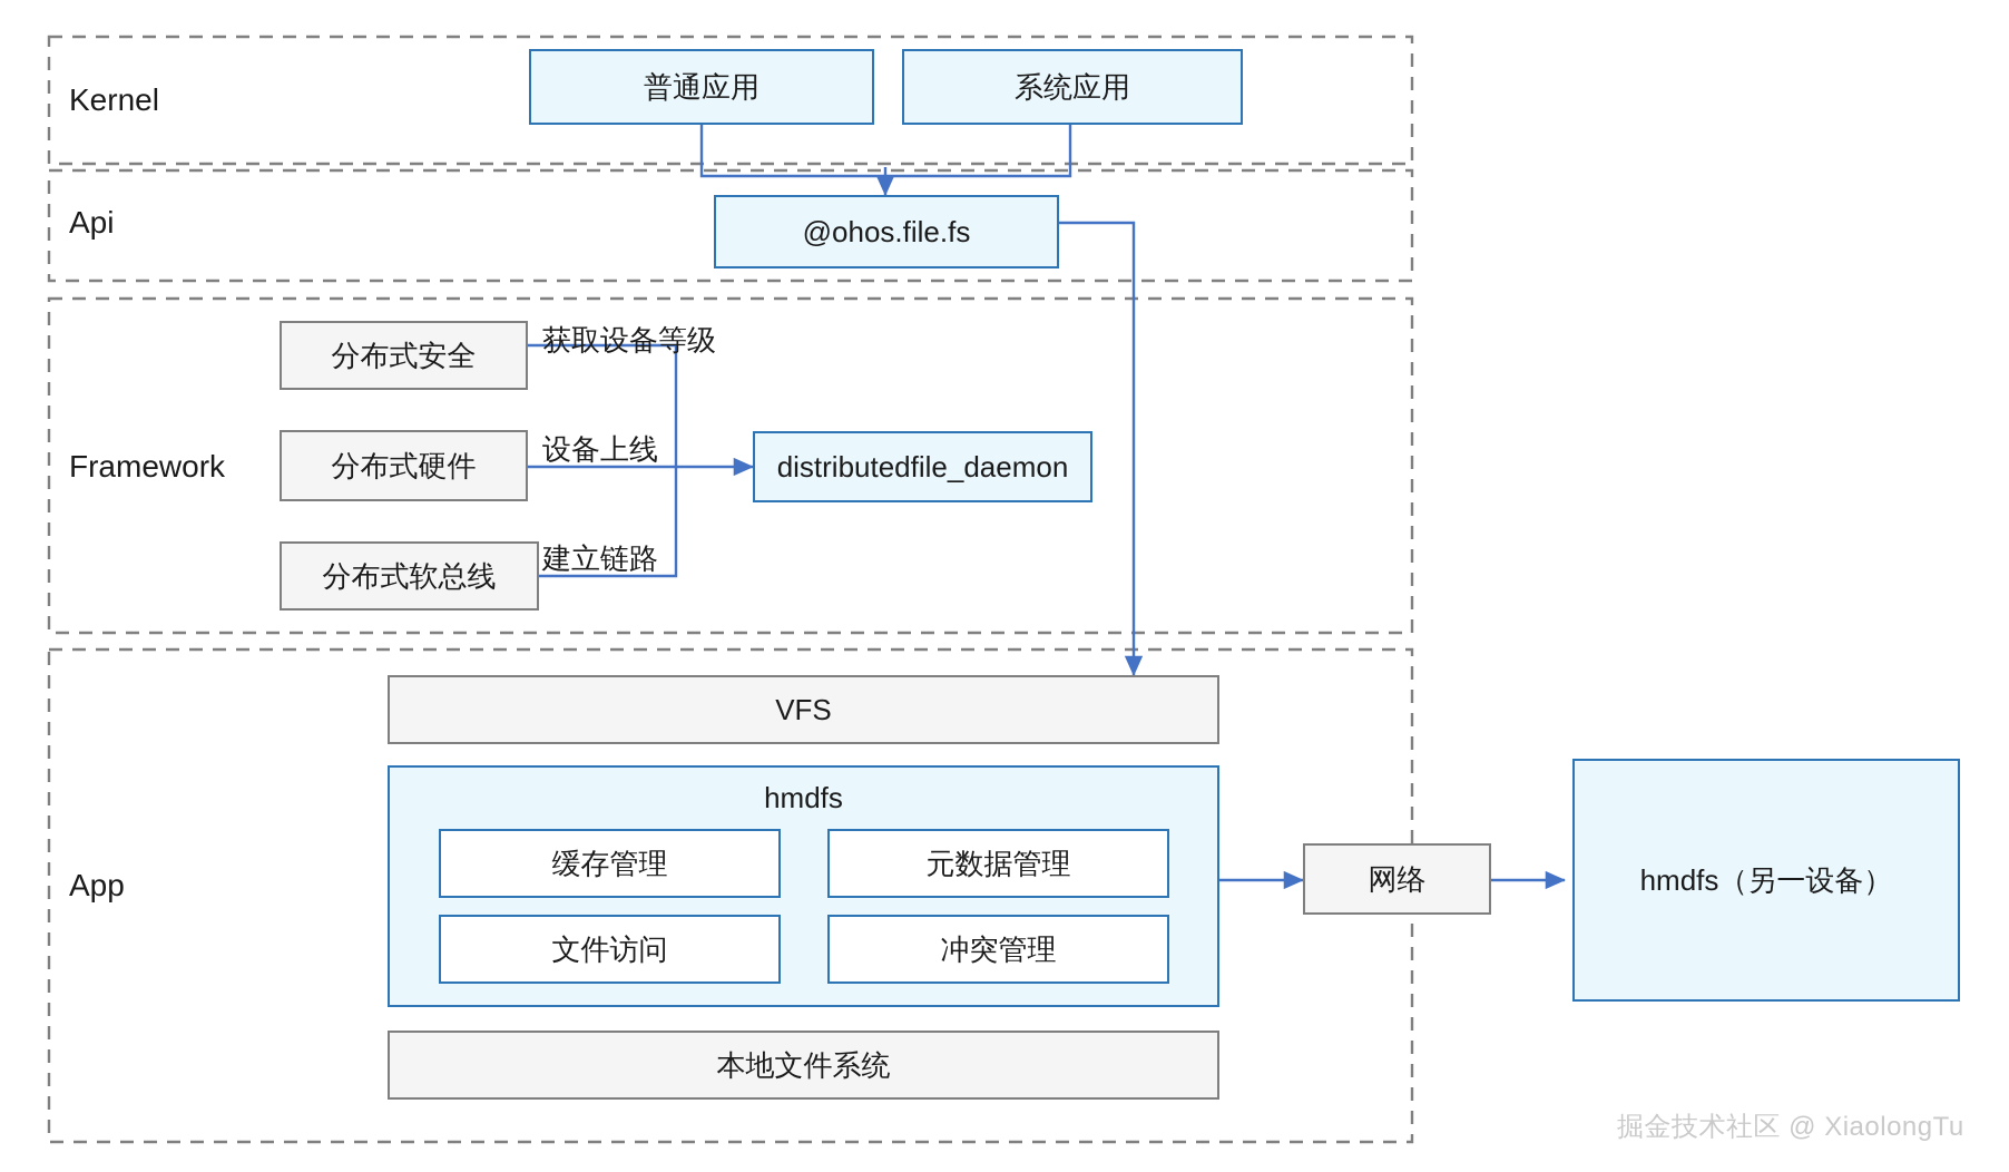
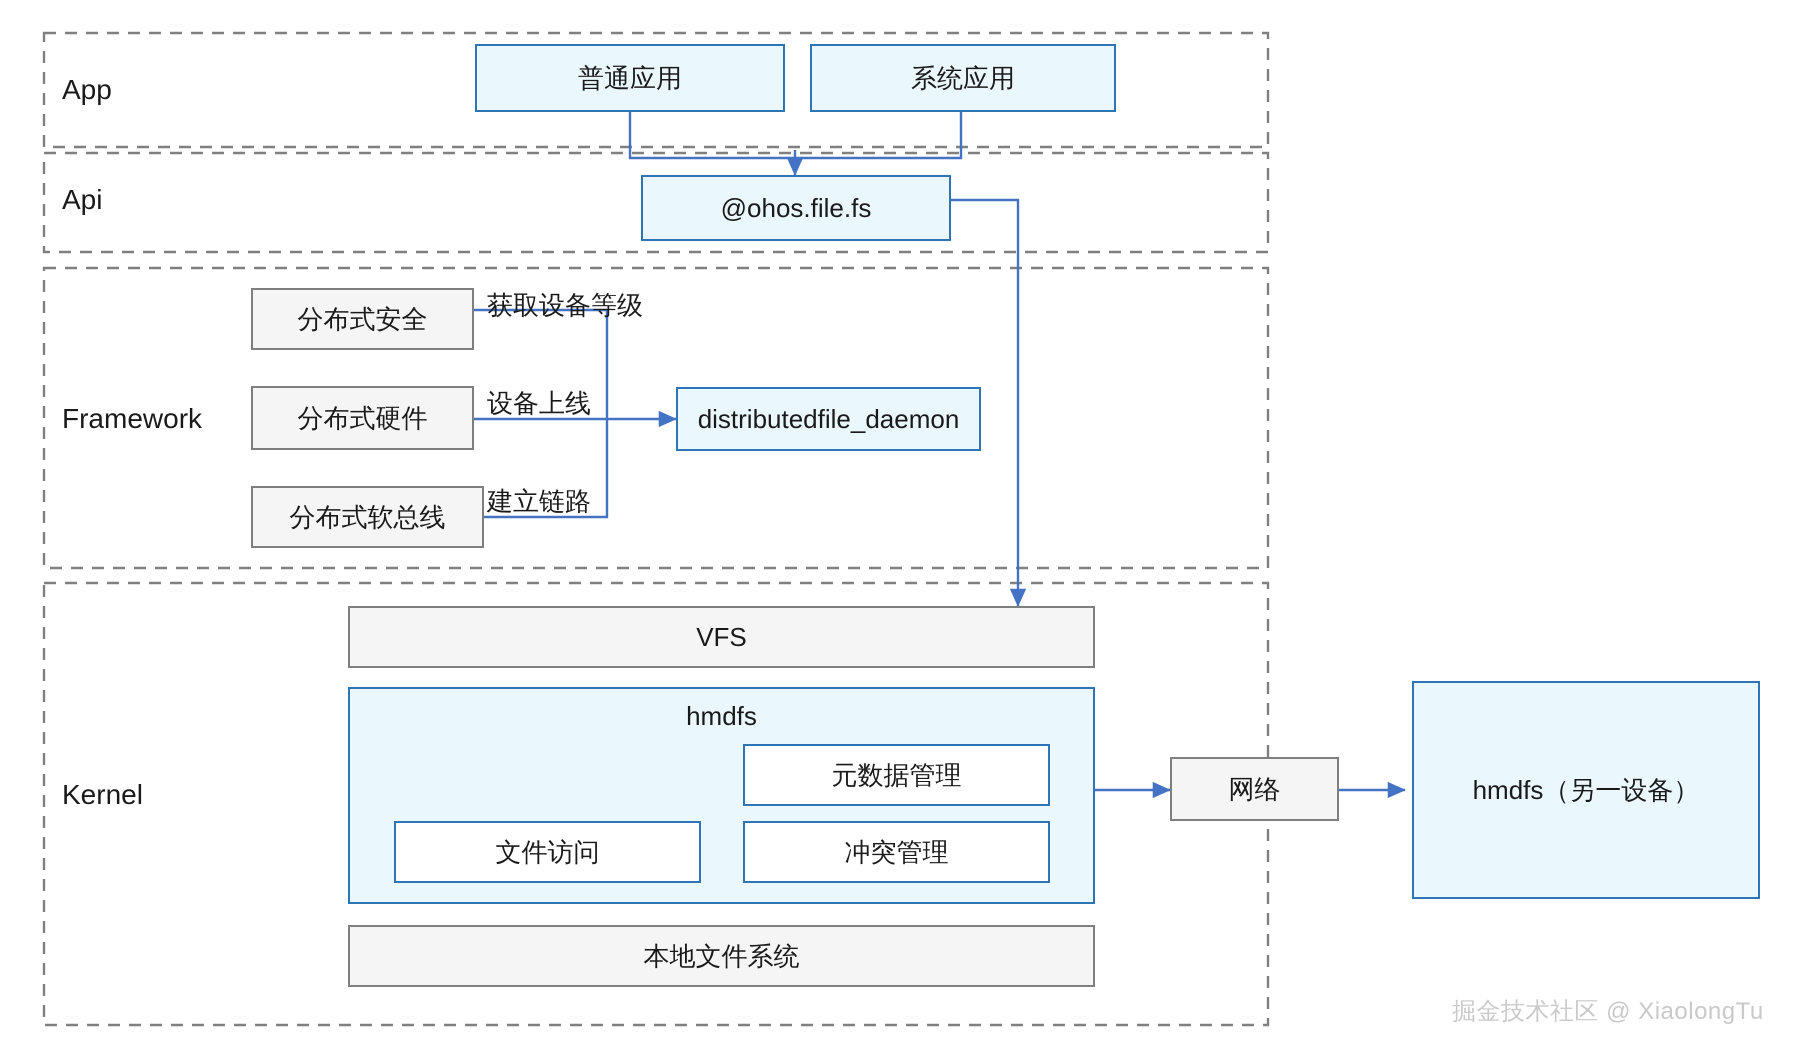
- Kernel
+ App
  Api
  Framework
- App
+ Kernel
  普通应用
  系统应用
  @ohos.file.fs
  分布式安全
  分布式硬件
  分布式软总线
  distributedfile_daemon
  获取设备等级
  设备上线
  建立链路
  VFS
  hmdfs
- 缓存管理
  元数据管理
  文件访问
  冲突管理
  本地文件系统
  网络
  hmdfs（另一设备）
  掘金技术社区 @ XiaolongTu
